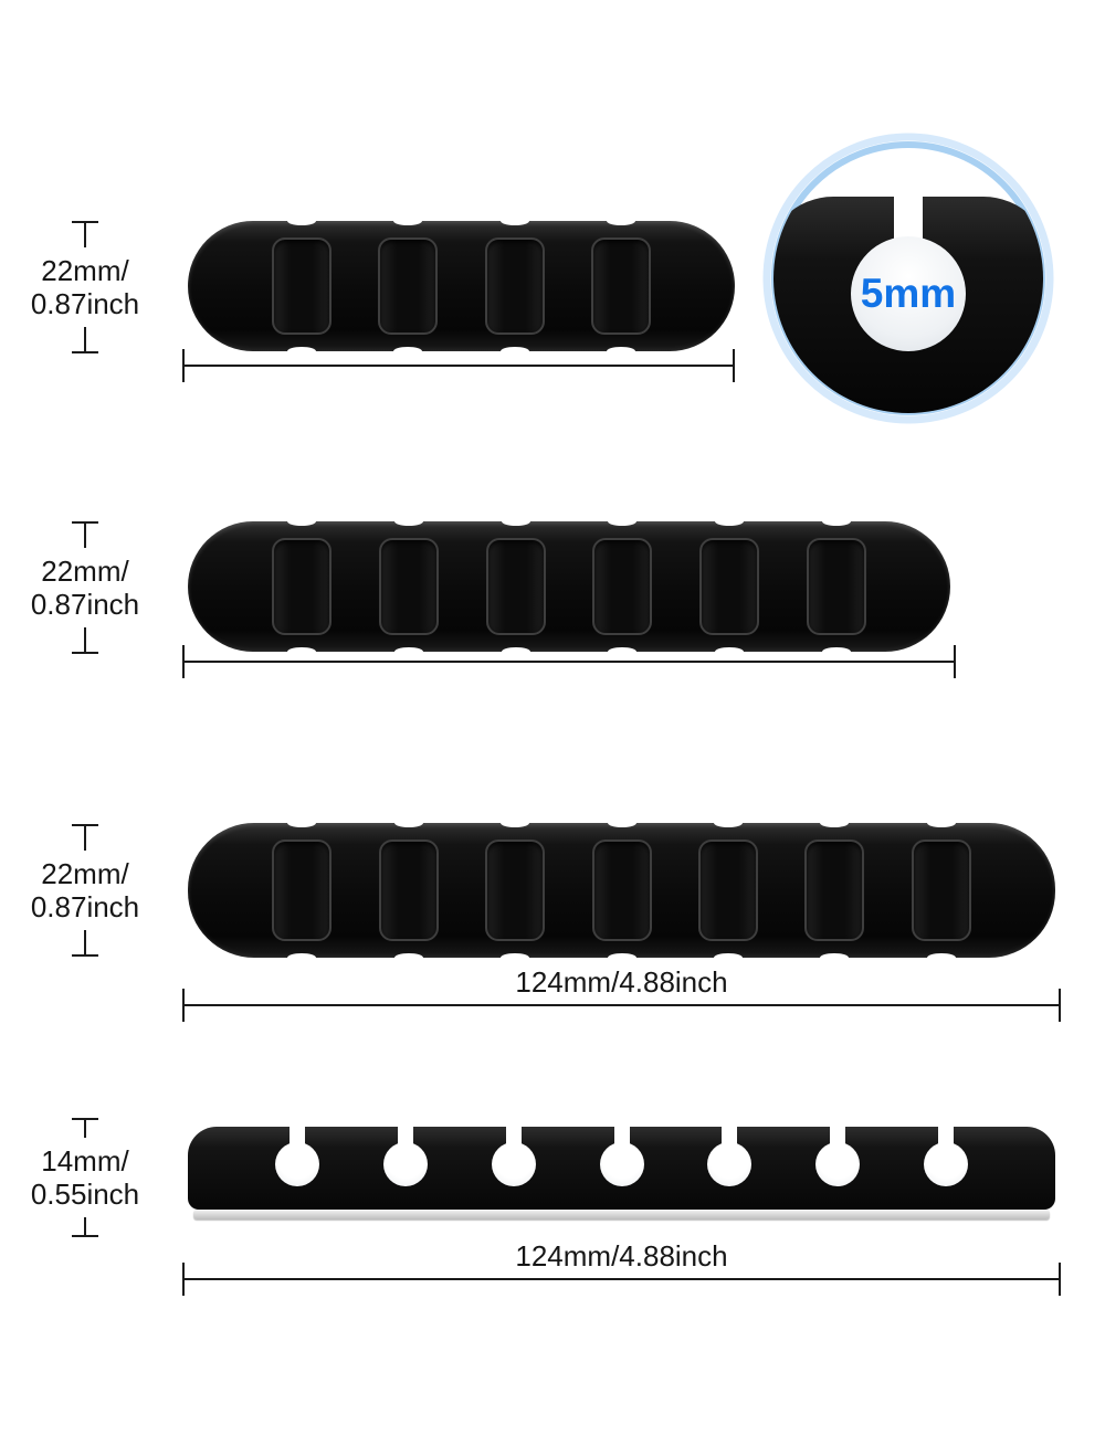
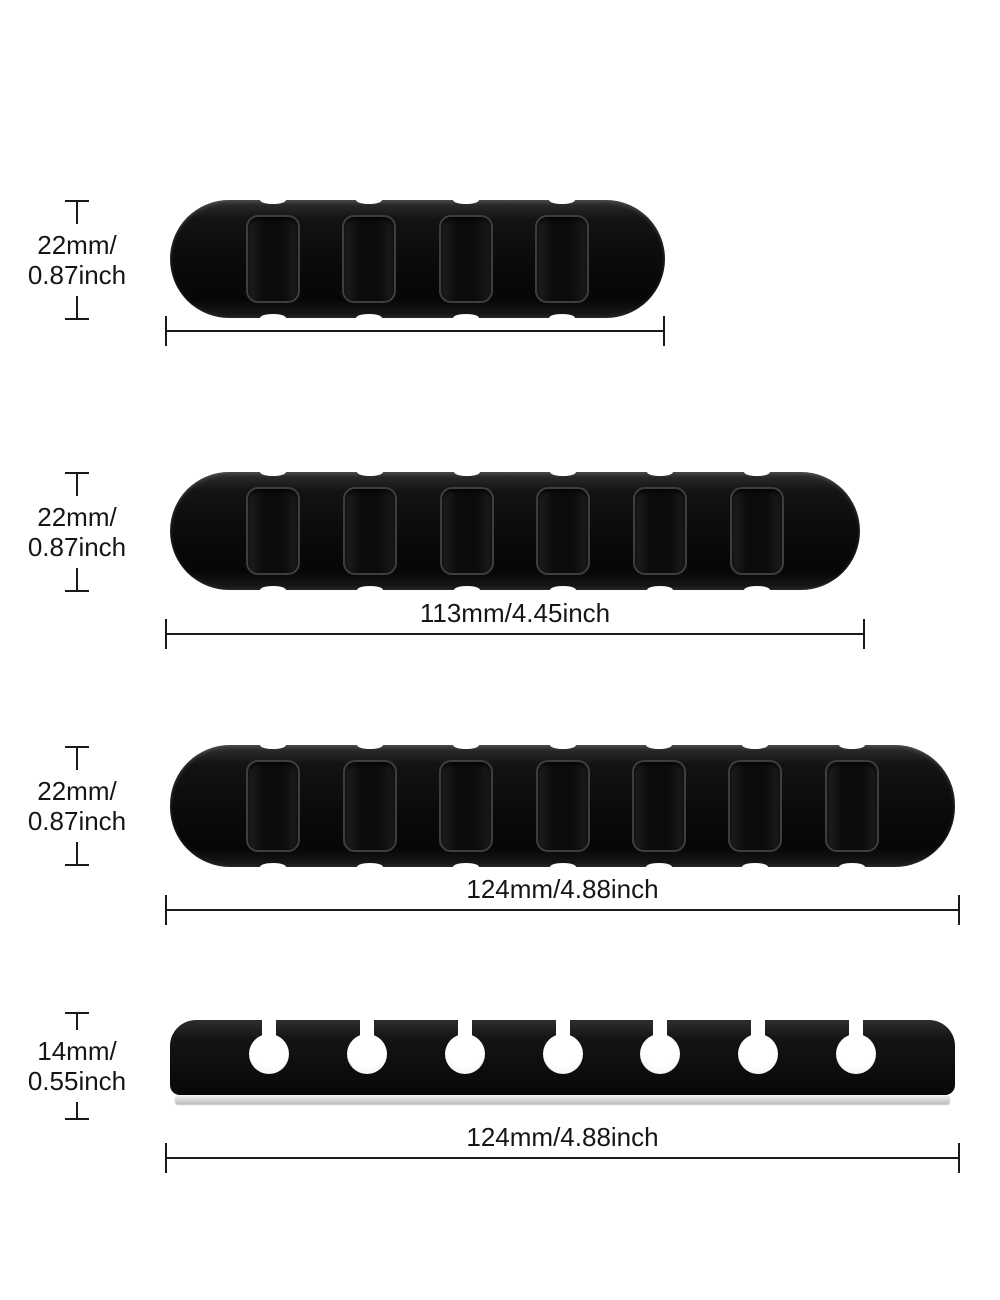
  22mm/
  0.87inch
- 5mm
  22mm/
  0.87inch
+ 113mm/4.45inch
  22mm/
  0.87inch
  124mm/4.88inch
  14mm/
  0.55inch
  124mm/4.88inch
